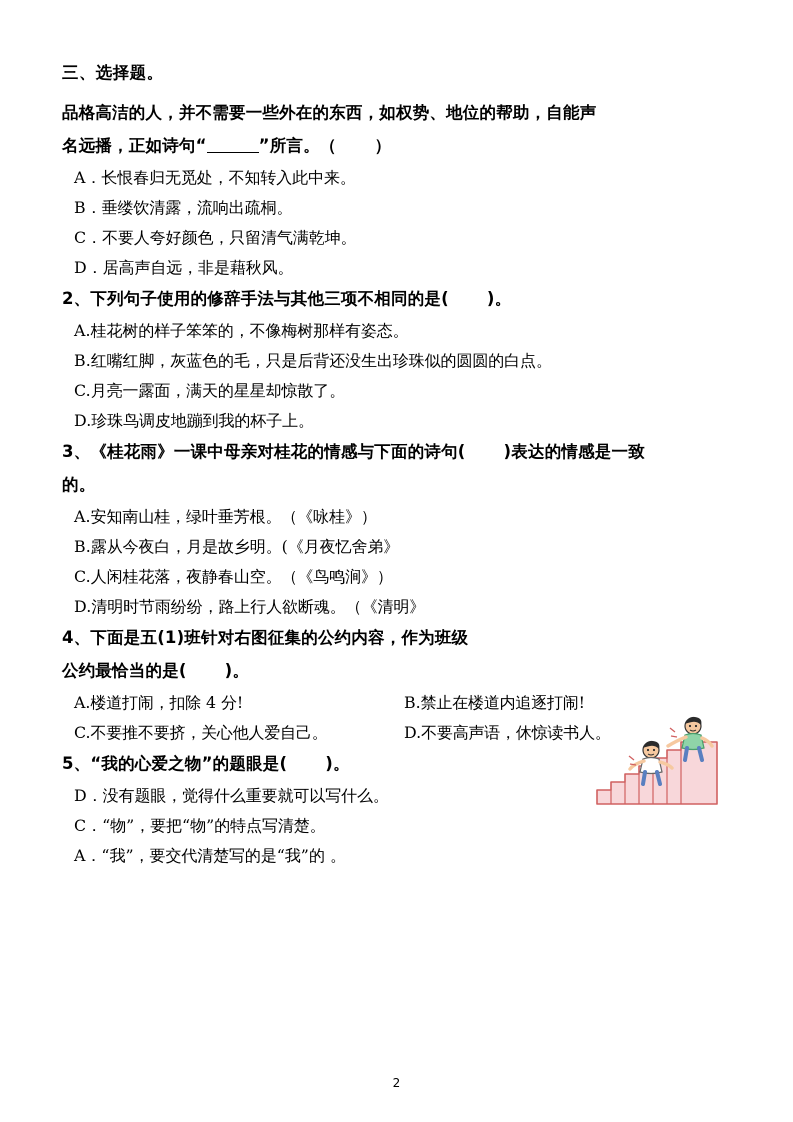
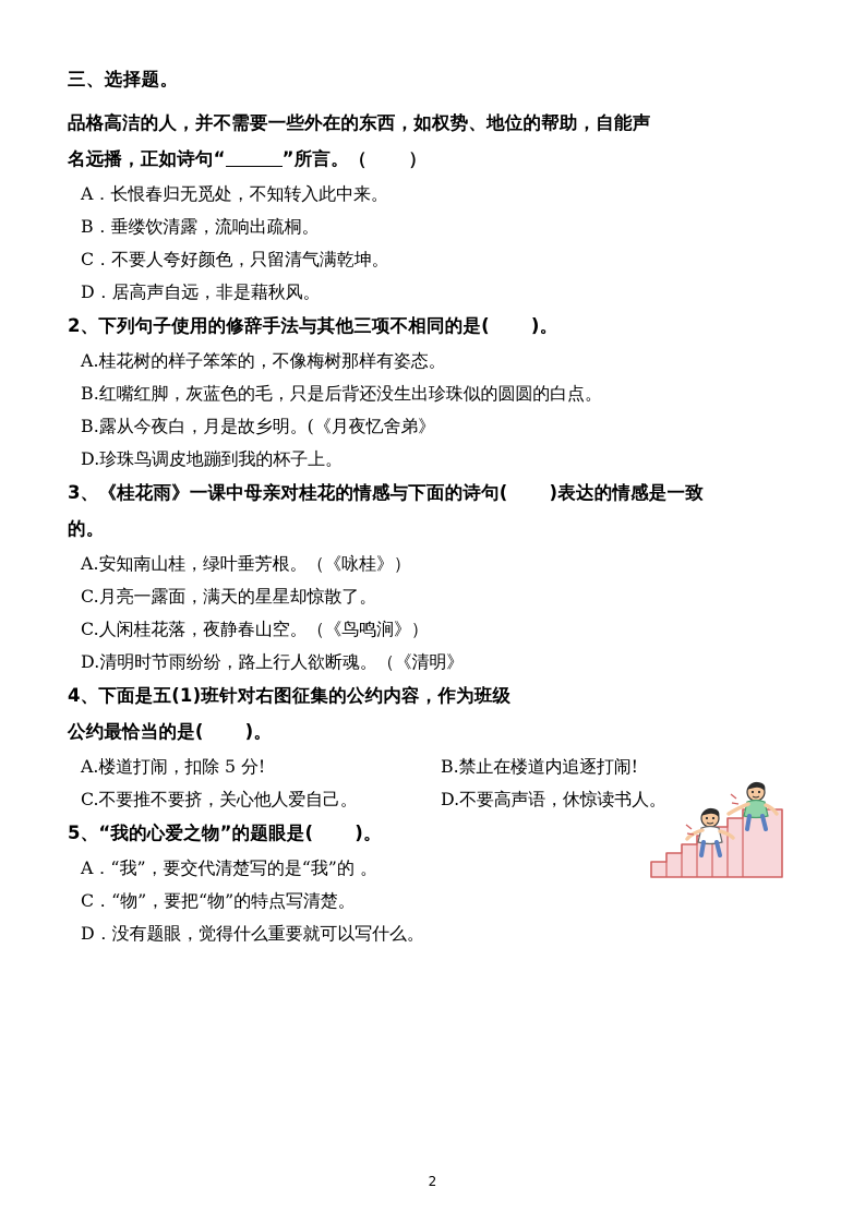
  三、选择题。
  品格高洁的人，并不需要一些外在的东西，如权势、地位的帮助，自能声
  名远播，正如诗句“ ”所言。（ ）
  A．长恨春归无觅处，不知转入此中来。
  B．垂缕饮清露，流响出疏桐。
  C．不要人夸好颜色，只留清气满乾坤。
  D．居高声自远，非是藉秋风。
  2、下列句子使用的修辞手法与其他三项不相同的是( )。
  A.桂花树的样子笨笨的，不像梅树那样有姿态。
  B.红嘴红脚，灰蓝色的毛，只是后背还没生出珍珠似的圆圆的白点。
- C.月亮一露面，满天的星星却惊散了。
+ B.露从今夜白，月是故乡明。(《月夜忆舍弟》
  D.珍珠鸟调皮地蹦到我的杯子上。
  3、《桂花雨》一课中母亲对桂花的情感与下面的诗句( )表达的情感是一致
  的。
  A.安知南山桂，绿叶垂芳根。（《咏桂》）
- B.露从今夜白，月是故乡明。(《月夜忆舍弟》
+ C.月亮一露面，满天的星星却惊散了。
  C.人闲桂花落，夜静春山空。（《鸟鸣涧》）
  D.清明时节雨纷纷，路上行人欲断魂。（《清明》
  4、下面是五(1)班针对右图征集的公约内容，作为班级
  公约最恰当的是( )。
- A.楼道打闹，扣除 4 分!
+ A.楼道打闹，扣除 5 分!
  B.禁止在楼道内追逐打闹!
  C.不要推不要挤，关心他人爱自己。
  D.不要高声语，休惊读书人。
  5、“我的心爱之物”的题眼是( )。
- D．没有题眼，觉得什么重要就可以写什么。
+ A．“我”，要交代清楚写的是“我”的 。
  C．“物”，要把“物”的特点写清楚。
- A．“我”，要交代清楚写的是“我”的 。
+ D．没有题眼，觉得什么重要就可以写什么。
  2
